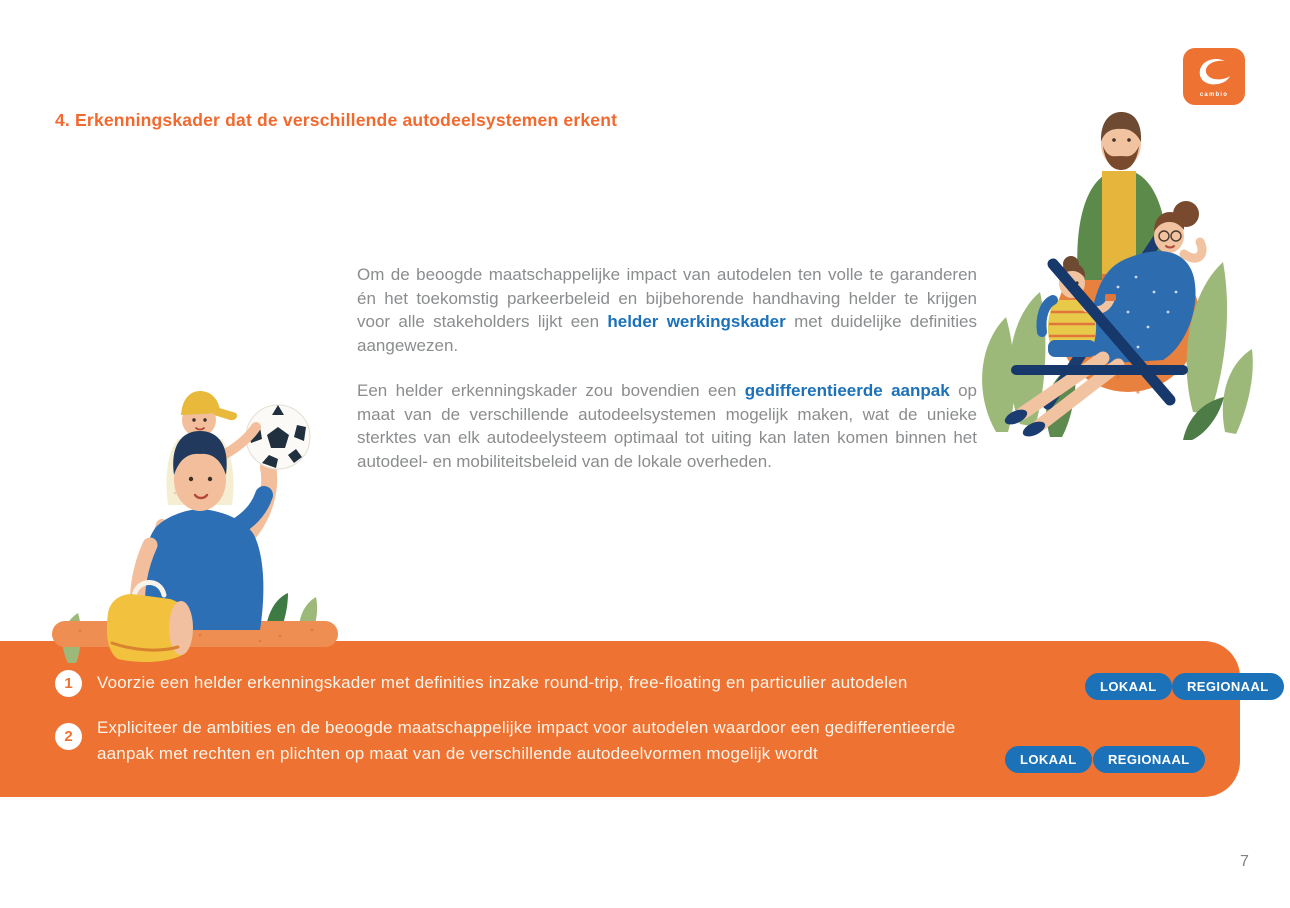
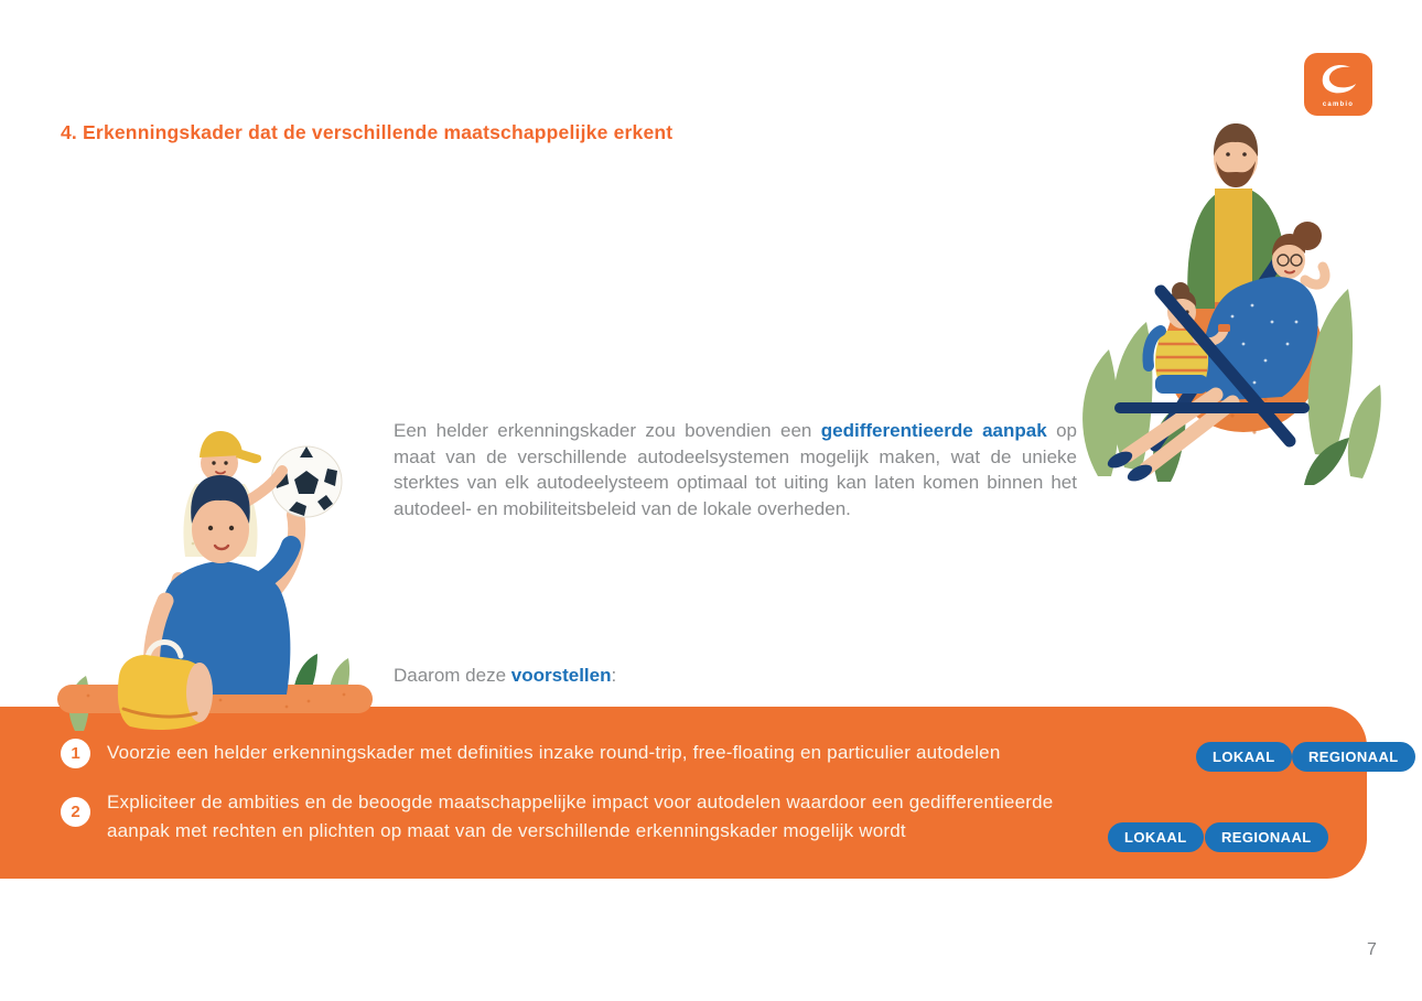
- 4. Erkenningskader dat de verschillende autodeelsystemen erkent
+ 4. Erkenningskader dat de verschillende maatschappelijke erkent
- Om de beoogde maatschappelijke impact van autodelen ten volle te garanderen én het toekomstig parkeerbeleid en bijbehorende handhaving helder te krijgen voor alle stakeholders lijkt een helder werkingskader met duidelijke definities aangewezen.
  Een helder erkenningskader zou bovendien een gedifferentieerde aanpak op maat van de verschillende autodeelsystemen mogelijk maken, wat de unieke sterktes van elk autodeelysteem optimaal tot uiting kan laten komen binnen het autodeel- en mobiliteitsbeleid van de lokale overheden.
+ Daarom deze voorstellen:
  1
  Voorzie een helder erkenningskader met definities inzake round-trip, free-floating en particulier autodelen
  2
- Expliciteer de ambities en de beoogde maatschappelijke impact voor autodelen waardoor een gedifferentieerde aanpak met rechten en plichten op maat van de verschillende autodeelvormen mogelijk wordt
+ Expliciteer de ambities en de beoogde maatschappelijke impact voor autodelen waardoor een gedifferentieerde aanpak met rechten en plichten op maat van de verschillende erkenningskader mogelijk wordt
  LOKAAL
  REGIONAAL
  LOKAAL
  REGIONAAL
  7
